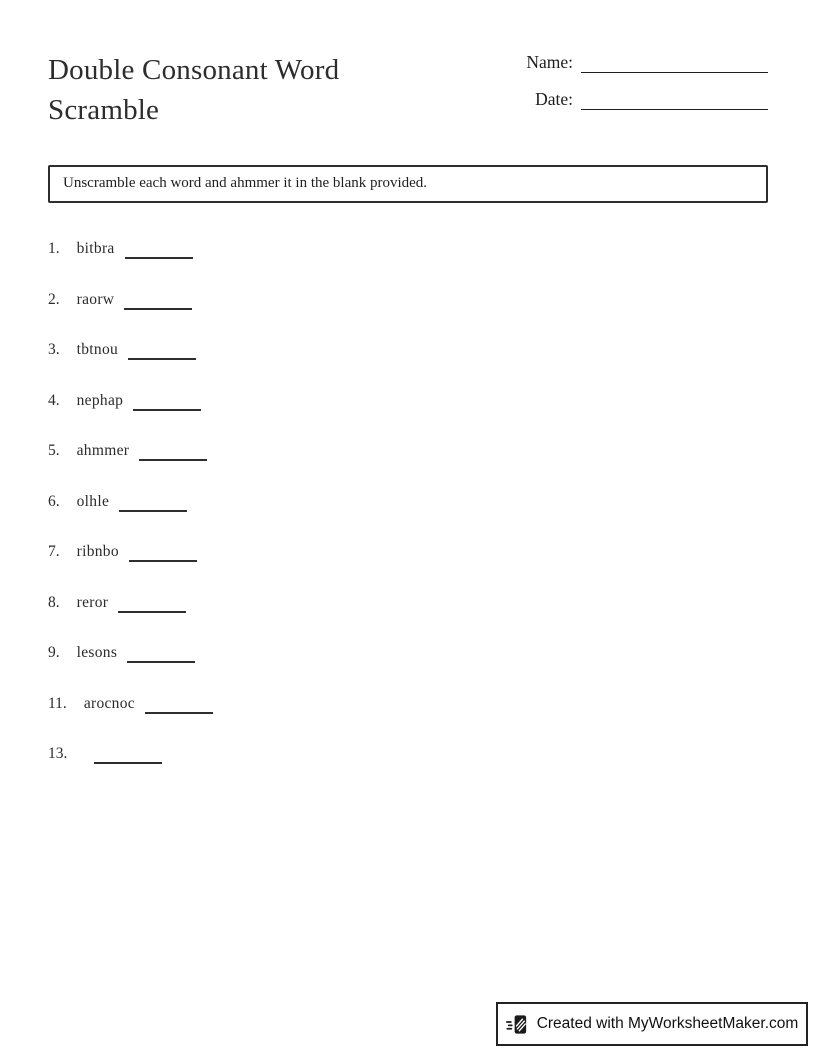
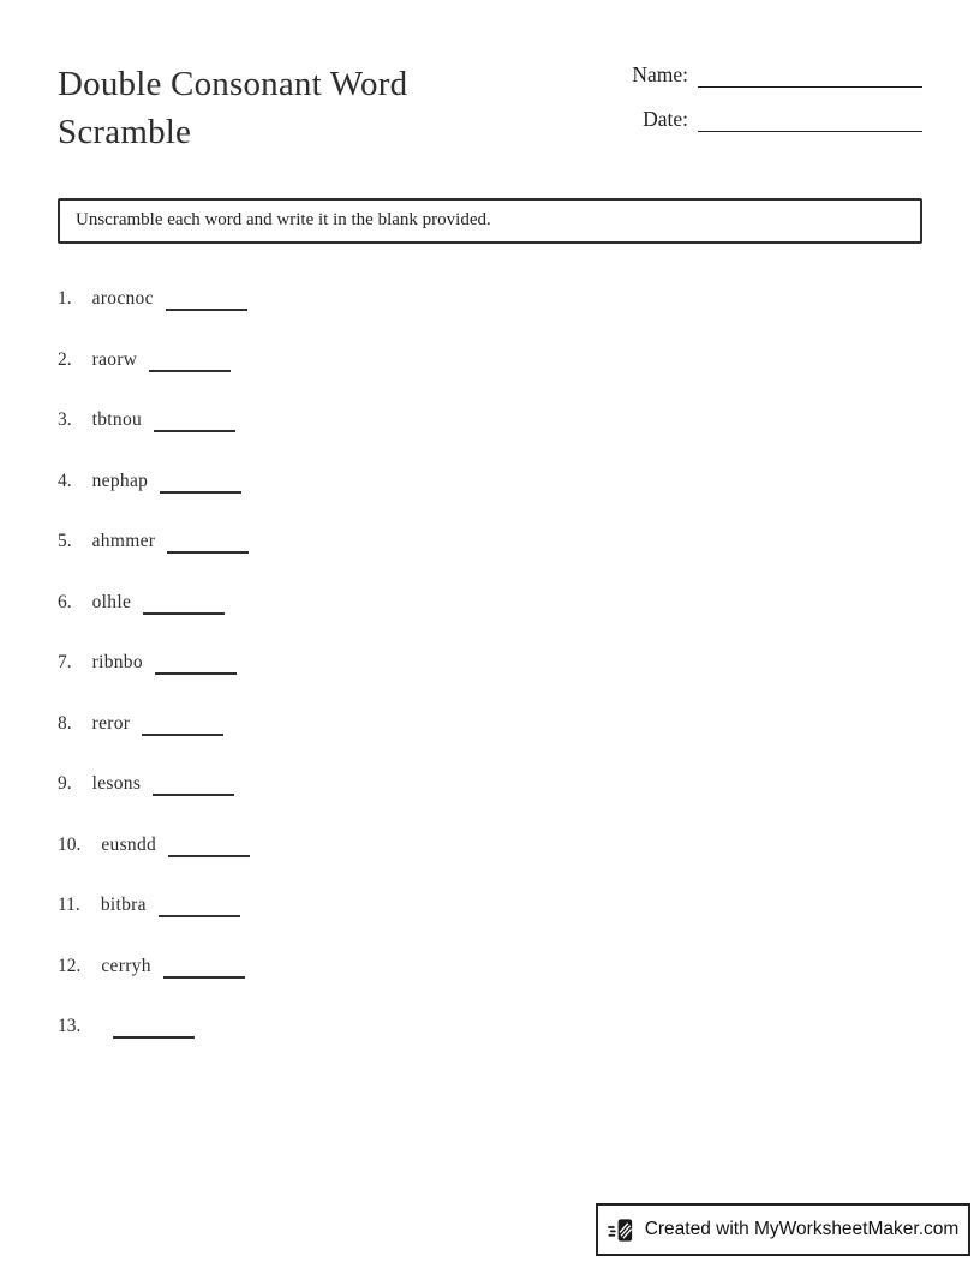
  Double Consonant Word Scramble
  Name:
  Date:
- Unscramble each word and ahmmer it in the blank provided.
+ Unscramble each word and write it in the blank provided.
  1.
- bitbra
+ arocnoc
  2.
  raorw
  3.
  tbtnou
  4.
  nephap
  5.
  ahmmer
  6.
  olhle
  7.
  ribnbo
  8.
  reror
  9.
  lesons
+ 10.
+ eusndd
  11.
- arocnoc
+ bitbra
+ 12.
+ cerryh
  13.
  Created with MyWorksheetMaker.com
